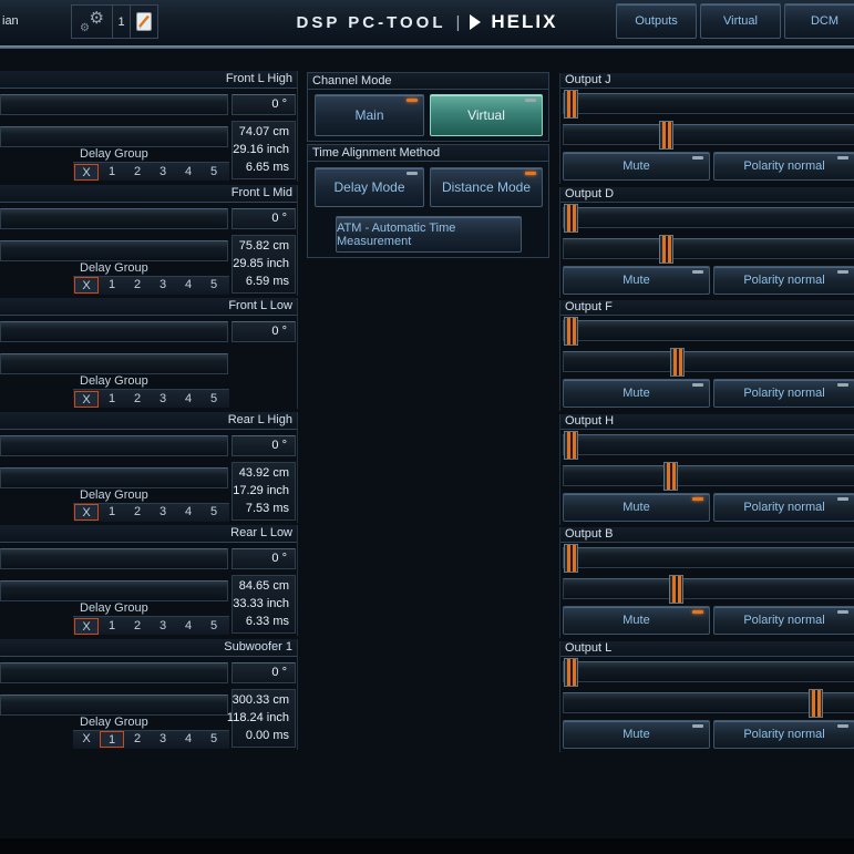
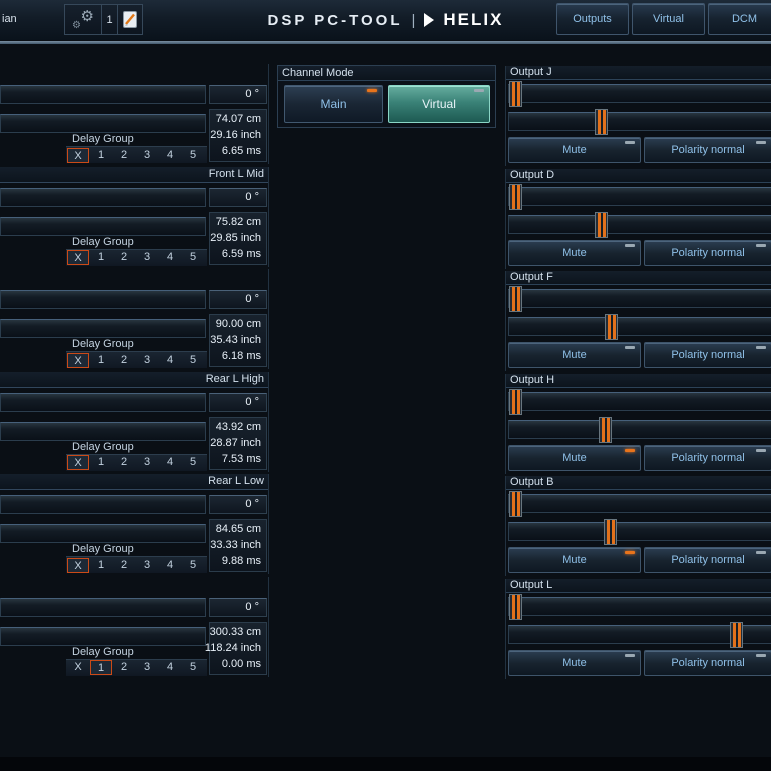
  ian
  ⚙
  ⚙
  1
  DSP PC-TOOL
  |
  HELIX
  Outputs
  Virtual
  DCM
- Front L High
  0 °
  74.07 cm
  29.16 inch
  6.65 ms
  Delay Group
  X
  1
  2
  3
  4
  5
  Front L Mid
  0 °
  75.82 cm
  29.85 inch
  6.59 ms
  Delay Group
  X
  1
  2
  3
  4
  5
- Front L Low
  0 °
+ 90.00 cm
+ 35.43 inch
+ 6.18 ms
  Delay Group
  X
  1
  2
  3
  4
  5
  Rear L High
  0 °
  43.92 cm
- 17.29 inch
+ 28.87 inch
  7.53 ms
  Delay Group
  X
  1
  2
  3
  4
  5
  Rear L Low
  0 °
  84.65 cm
  33.33 inch
- 6.33 ms
+ 9.88 ms
  Delay Group
  X
  1
  2
  3
  4
  5
- Subwoofer 1
  0 °
  300.33 cm
  118.24 inch
  0.00 ms
  Delay Group
  X
  1
  2
  3
  4
  5
  Channel Mode
  Main
  Virtual
- Time Alignment Method
- Delay Mode
- Distance Mode
- ATM - Automatic Time Measurement
  Output J
  Mute
  Polarity normal
  Output D
  Mute
  Polarity normal
  Output F
  Mute
  Polarity normal
  Output H
  Mute
  Polarity normal
  Output B
  Mute
  Polarity normal
  Output L
  Mute
  Polarity normal
